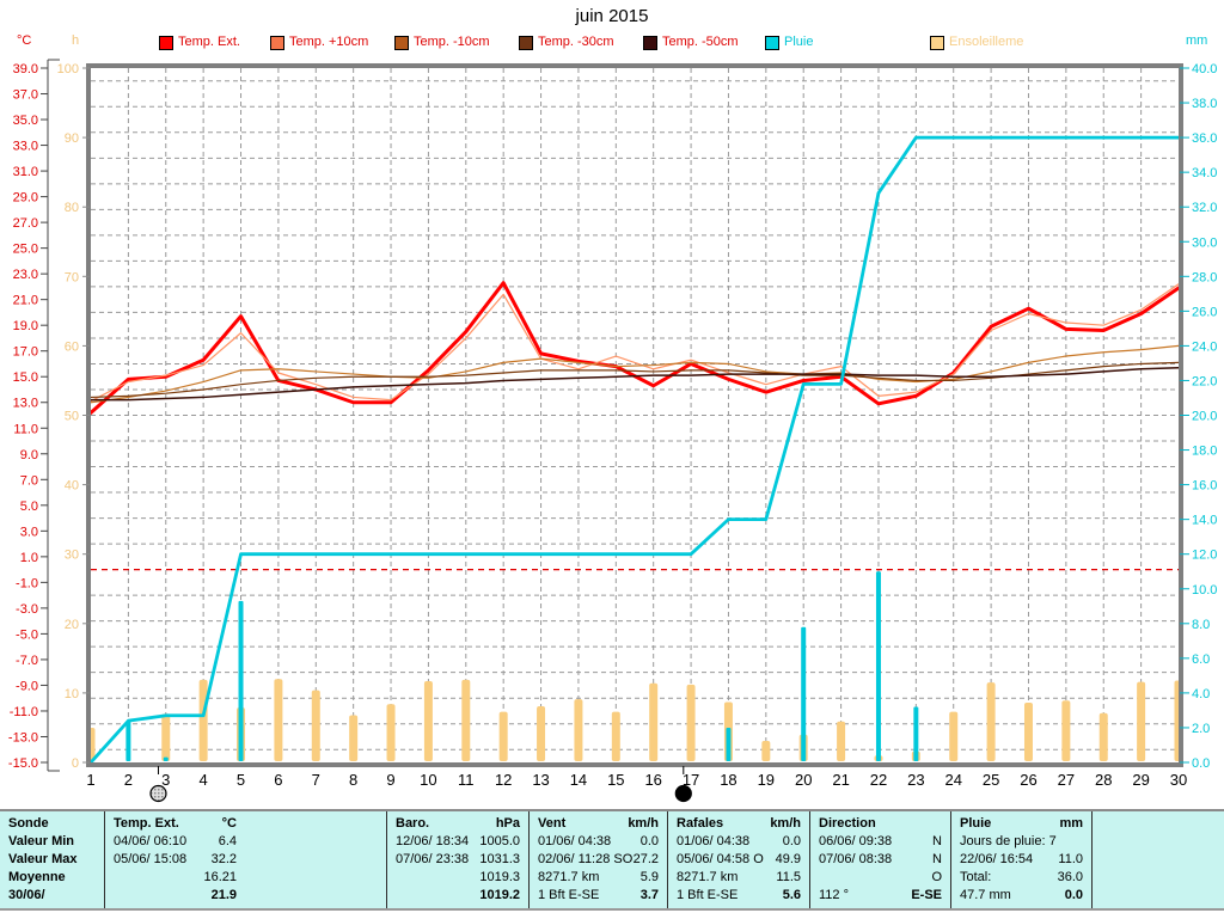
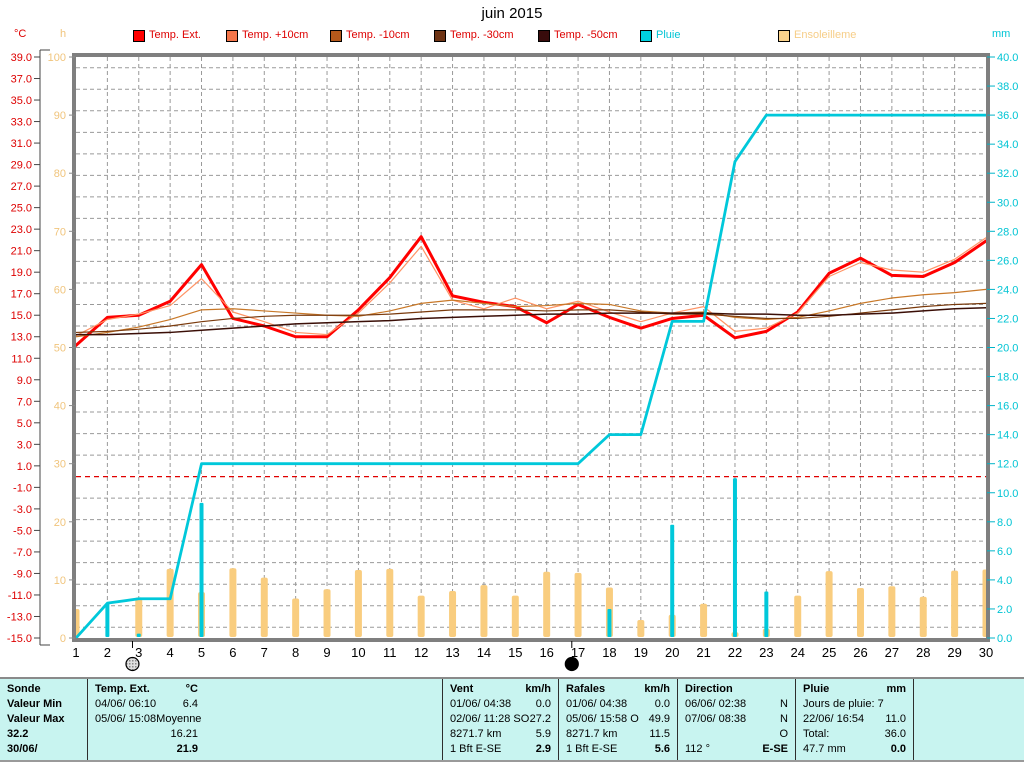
  juin 2015
  °C
  h
  mm
  Temp. Ext.
  Temp. +10cm
  Temp. -10cm
  Temp. -30cm
  Temp. -50cm
  Pluie
  Ensoleilleme
  39.0
  37.0
  35.0
  33.0
  31.0
  29.0
  27.0
  25.0
  23.0
  21.0
  19.0
  17.0
  15.0
  13.0
  11.0
  9.0
  7.0
  5.0
  3.0
  1.0
  -1.0
  -3.0
  -5.0
  -7.0
  -9.0
  -11.0
  -13.0
  -15.0
  100
  90
  80
  70
  60
  50
  40
  30
  20
  10
  0
  40.0
  38.0
  36.0
  34.0
  32.0
  30.0
  28.0
  26.0
  24.0
  22.0
  20.0
  18.0
  16.0
  14.0
  12.0
  10.0
  8.0
  6.0
  4.0
  2.0
  0.0
  1
  2
  3
  4
  5
  6
  7
  8
  9
  10
  11
  12
  13
  14
  15
  16
  17
  18
  19
  20
  21
  22
  23
  24
  25
  26
  27
  28
  29
  30
  Sonde
  Valeur Min
  Valeur Max
- Moyenne
+ 32.2
  30/06/
  Temp. Ext.
  °C
  04/06/ 06:10
  6.4
  05/06/ 15:08
- 32.2
+ Moyenne
  16.21
  21.9
- Baro.
- hPa
- 12/06/ 18:34
- 1005.0
- 07/06/ 23:38
- 1031.3
- 1019.3
- 1019.2
  Vent
  km/h
  01/06/ 04:38
  0.0
  02/06/ 11:28 SO
  27.2
  8271.7 km
  5.9
  1 Bft E-SE
- 3.7
+ 2.9
  Rafales
  km/h
  01/06/ 04:38
  0.0
- 05/06/ 04:58 O
+ 05/06/ 15:58 O
  49.9
  8271.7 km
  11.5
  1 Bft E-SE
  5.6
  Direction
- 06/06/ 09:38
+ 06/06/ 02:38
  N
  07/06/ 08:38
  N
  O
  112 °
  E-SE
  Pluie
  mm
  Jours de pluie: 7
  22/06/ 16:54
  11.0
  Total:
  36.0
  47.7 mm
  0.0
